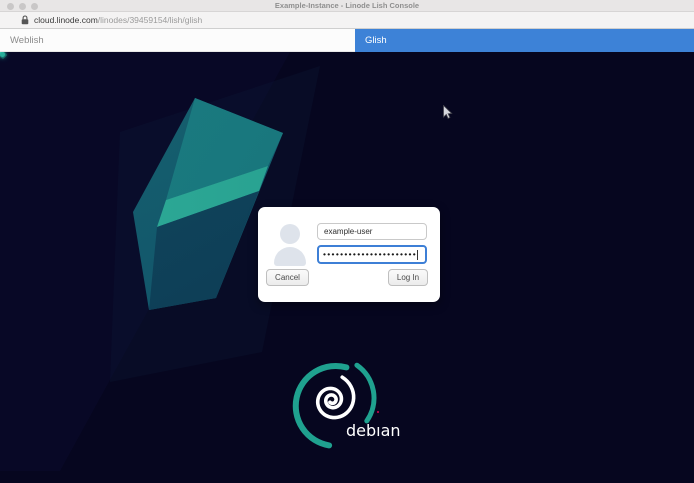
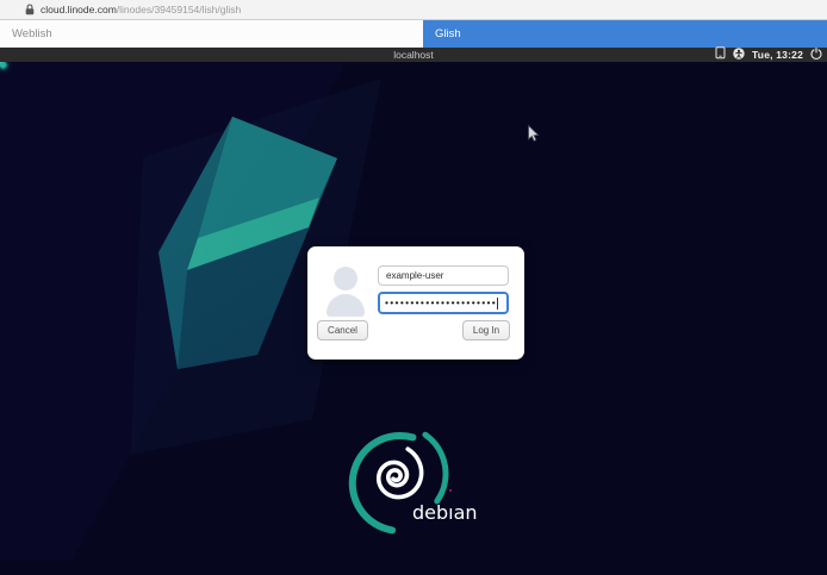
- Example-Instance - Linode Lish Console
  cloud.linode.com/linodes/39459154/lish/glish
  Weblish
  Glish
+ localhost
+ Tue, 13:22
  example-user
  ••••••••••••••••••••••
  Cancel
  Log In
  debıan
